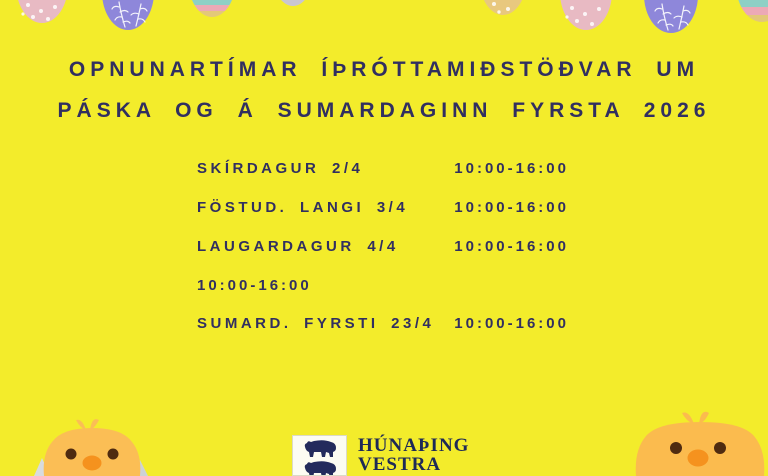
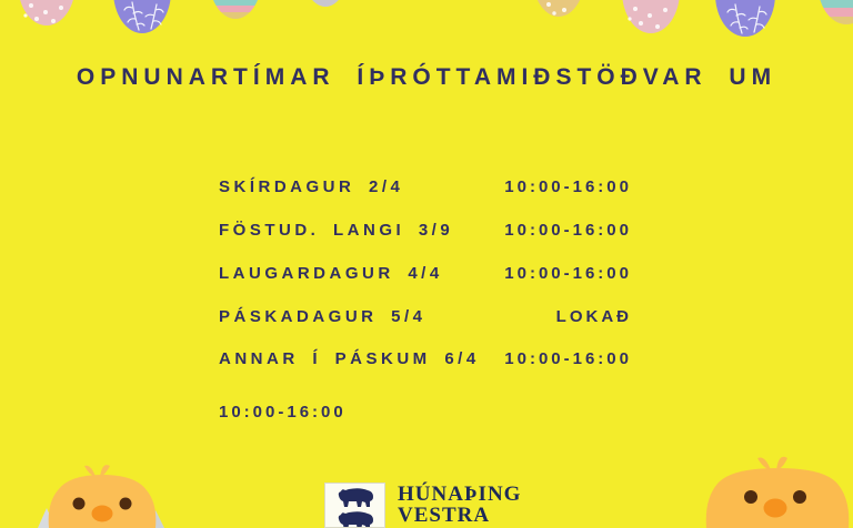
  OPNUNARTÍMAR ÍÞRÓTTAMIÐSTÖÐVAR UM
- PÁSKA OG Á SUMARDAGINN FYRSTA 2026
  SKÍRDAGUR 2/4
  10:00-16:00
- FÖSTUD. LANGI 3/4
+ FÖSTUD. LANGI 3/9
  10:00-16:00
  LAUGARDAGUR 4/4
  10:00-16:00
+ PÁSKADAGUR 5/4
+ LOKAÐ
+ ANNAR Í PÁSKUM 6/4
  10:00-16:00
- SUMARD. FYRSTI 23/4
  10:00-16:00
  HÚNAÞING
  VESTRA
